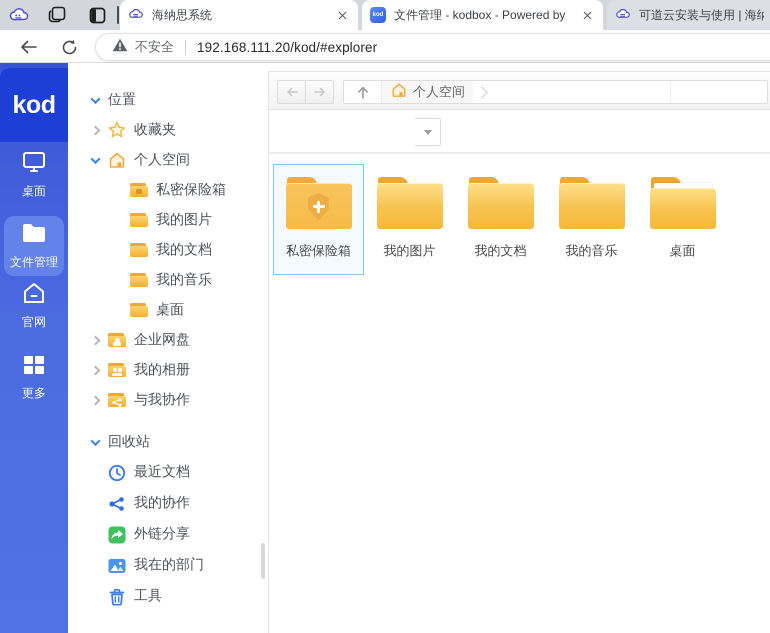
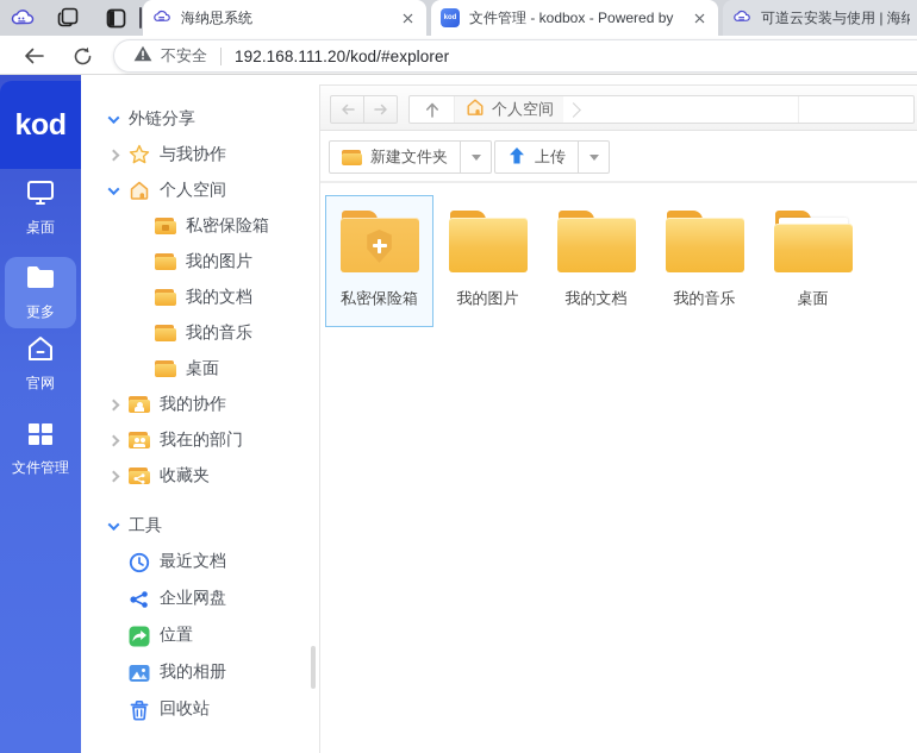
  海纳思系统
  文件管理 - kodbox - Powered by
  可道云安装与使用 | 海纳
  不安全
  192.168.111.20/kod/#explorer
  kod
  桌面
- 文件管理
+ 更多
  官网
- 更多
+ 文件管理
- 位置
+ 外链分享
- 收藏夹
+ 与我协作
  个人空间
  私密保险箱
  我的图片
  我的文档
  我的音乐
  桌面
- 企业网盘
+ 我的协作
- 我的相册
+ 我在的部门
- 与我协作
+ 收藏夹
- 回收站
+ 工具
  最近文档
- 我的协作
+ 企业网盘
- 外链分享
+ 位置
- 我在的部门
+ 我的相册
- 工具
+ 回收站
  个人空间
+ 新建文件夹
+ 上传
  私密保险箱
  我的图片
  我的文档
  我的音乐
  桌面
